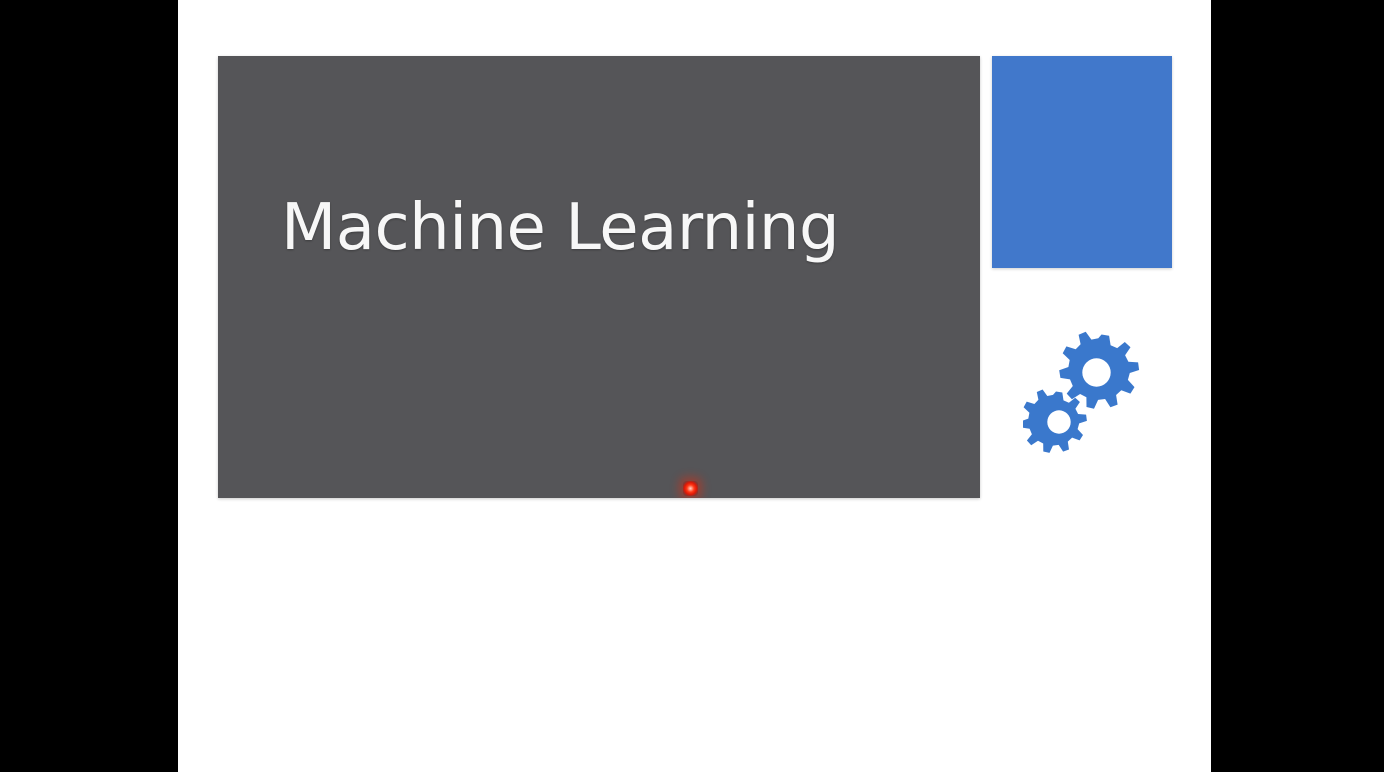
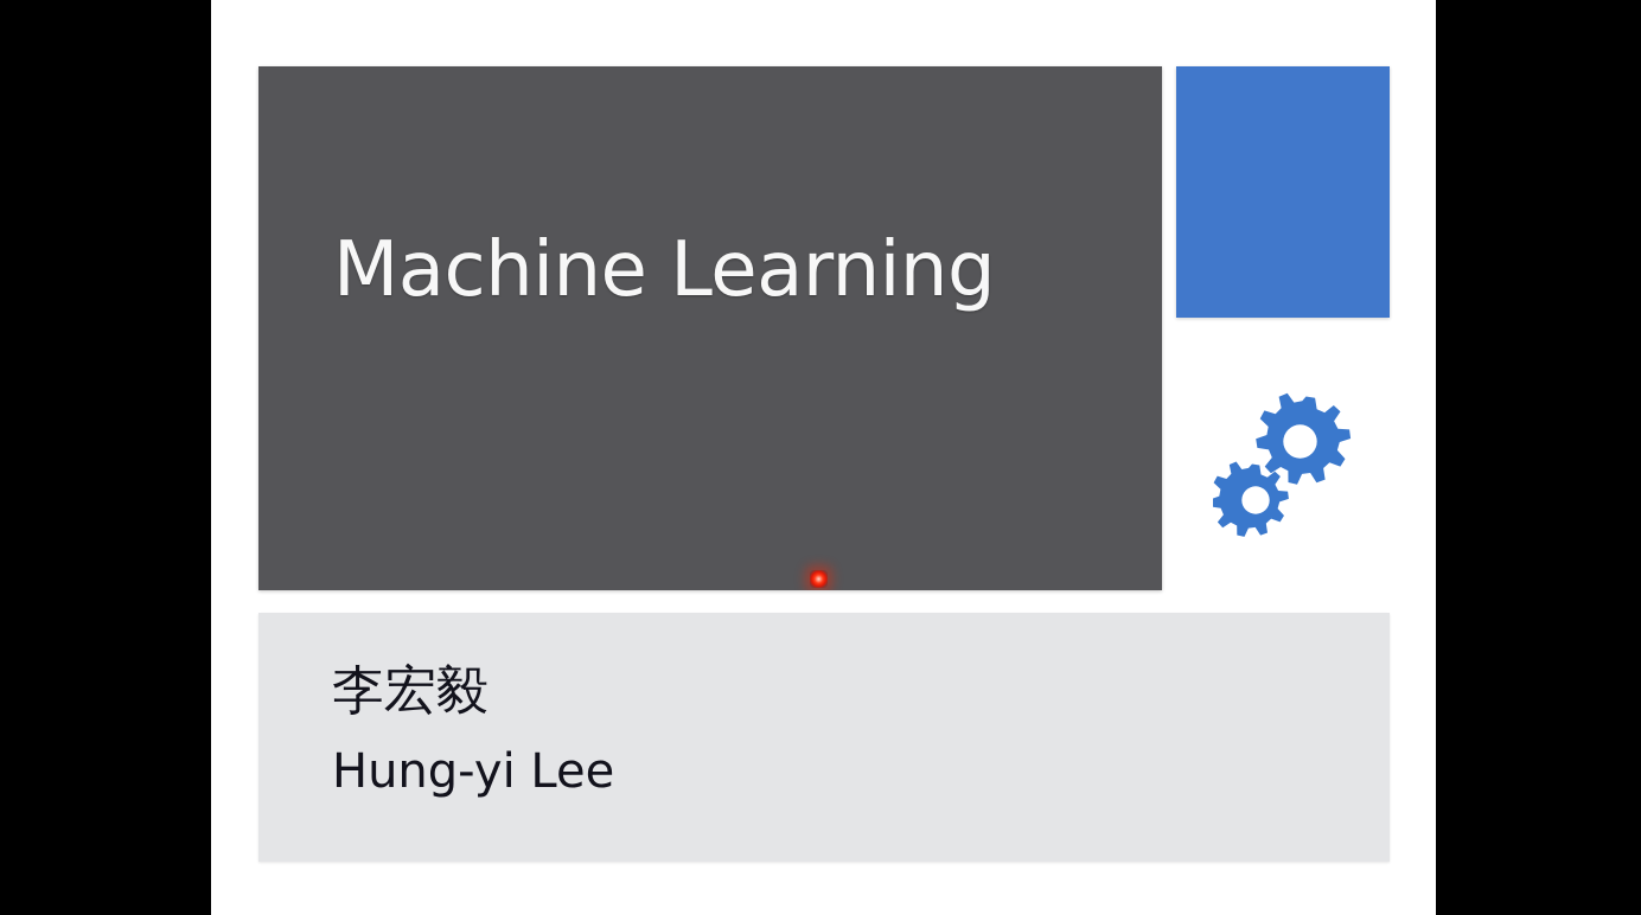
  Machine Learning
+ 李宏毅
+ Hung-yi Lee
